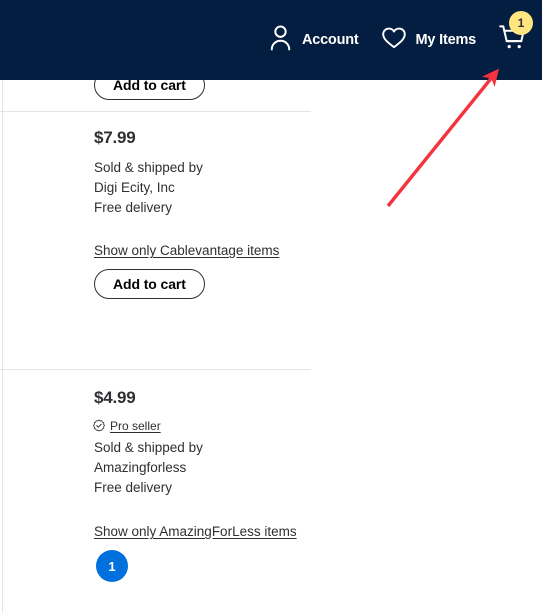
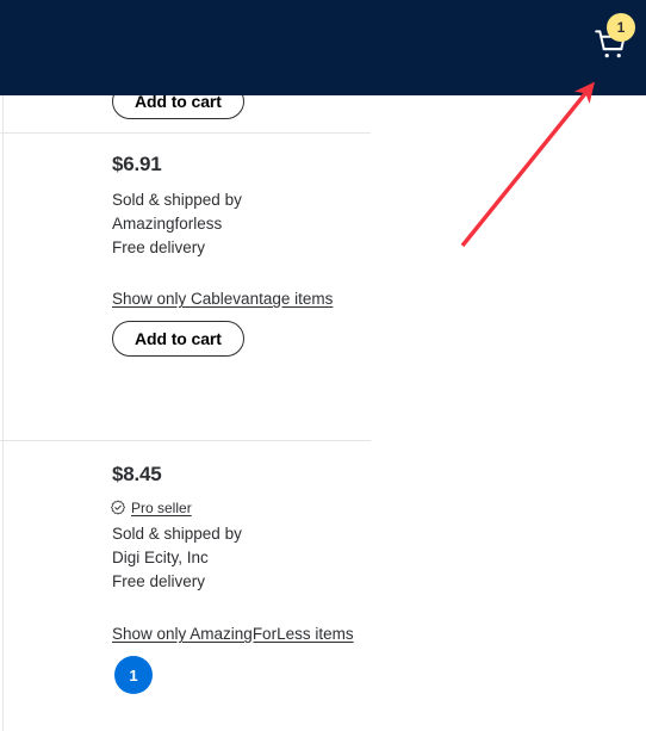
  Add to cart
- $7.99
+ $6.91
  Sold & shipped by
- Digi Ecity, Inc
+ Amazingforless
  Free delivery
  Show only Cablevantage items
  Add to cart
- $4.99
+ $8.45
  Pro seller
  Sold & shipped by
- Amazingforless
+ Digi Ecity, Inc
  Free delivery
  Show only AmazingForLess items
  1
- Account
- My Items
  1
